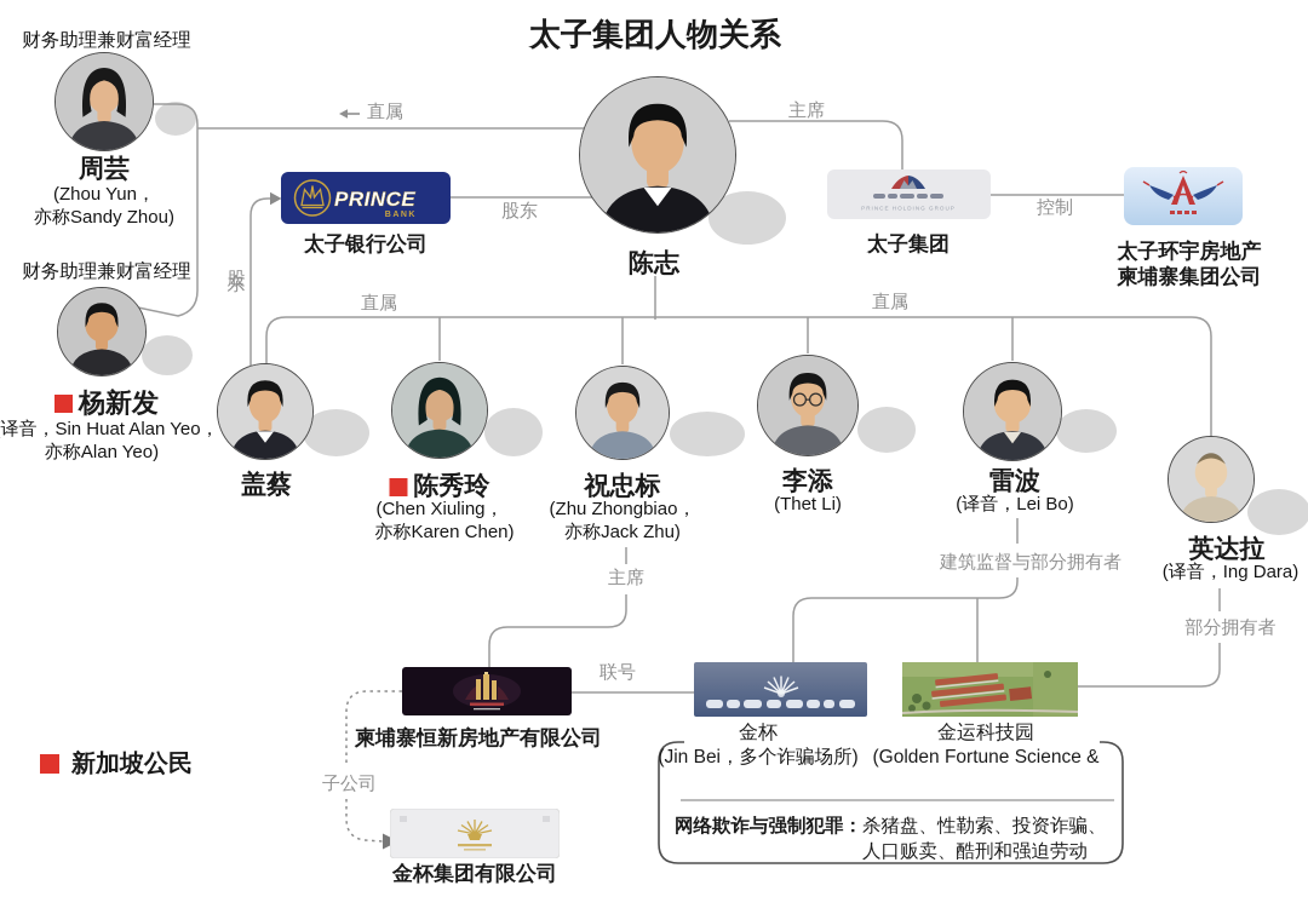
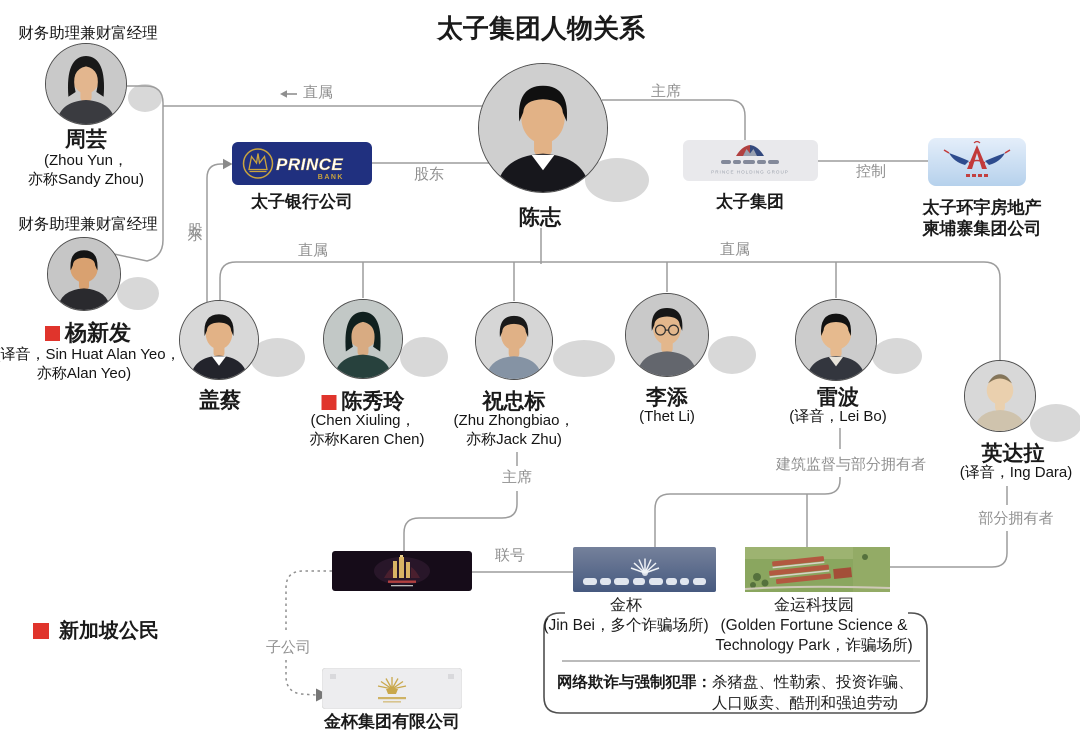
  太子集团人物关系
  直属
  股东
  主席
  控制
  直属
  直属
  主席
  联号
  建筑监督与部分拥有者
  部分拥有者
  子公司
  财务助理兼财富经理
  周芸
  (Zhou Yun，
  亦称Sandy Zhou)
  财务助理兼财富经理
  杨新发
  译音，Sin Huat Alan Yeo，
  亦称Alan Yeo)
  陈志
  盖蔡
  陈秀玲
  (Chen Xiuling，
  亦称Karen Chen)
  祝忠标
  (Zhu Zhongbiao，
  亦称Jack Zhu)
  李添
  (Thet Li)
  雷波
  (译音，Lei Bo)
  英达拉
  (译音，Ing Dara)
  PRINCE
  太子银行公司
  太子集团
  太子环宇房地产
  柬埔寨集团公司
- 柬埔寨恒新房地产有限公司
  金杯
  (Jin Bei，多个诈骗场所)
  金运科技园
  (Golden Fortune Science &
+ Technology Park，诈骗场所)
  网络欺诈与强制犯罪：
  杀猪盘、性勒索、投资诈骗、
  人口贩卖、酷刑和强迫劳动
  金杯集团有限公司
  新加坡公民
